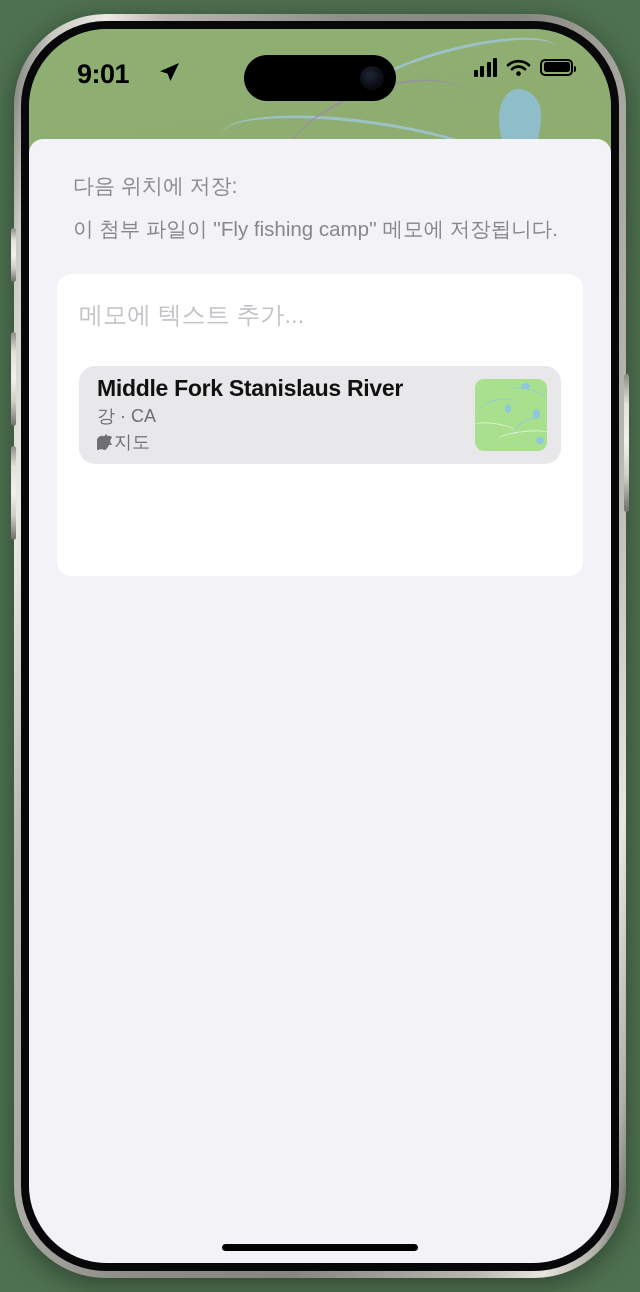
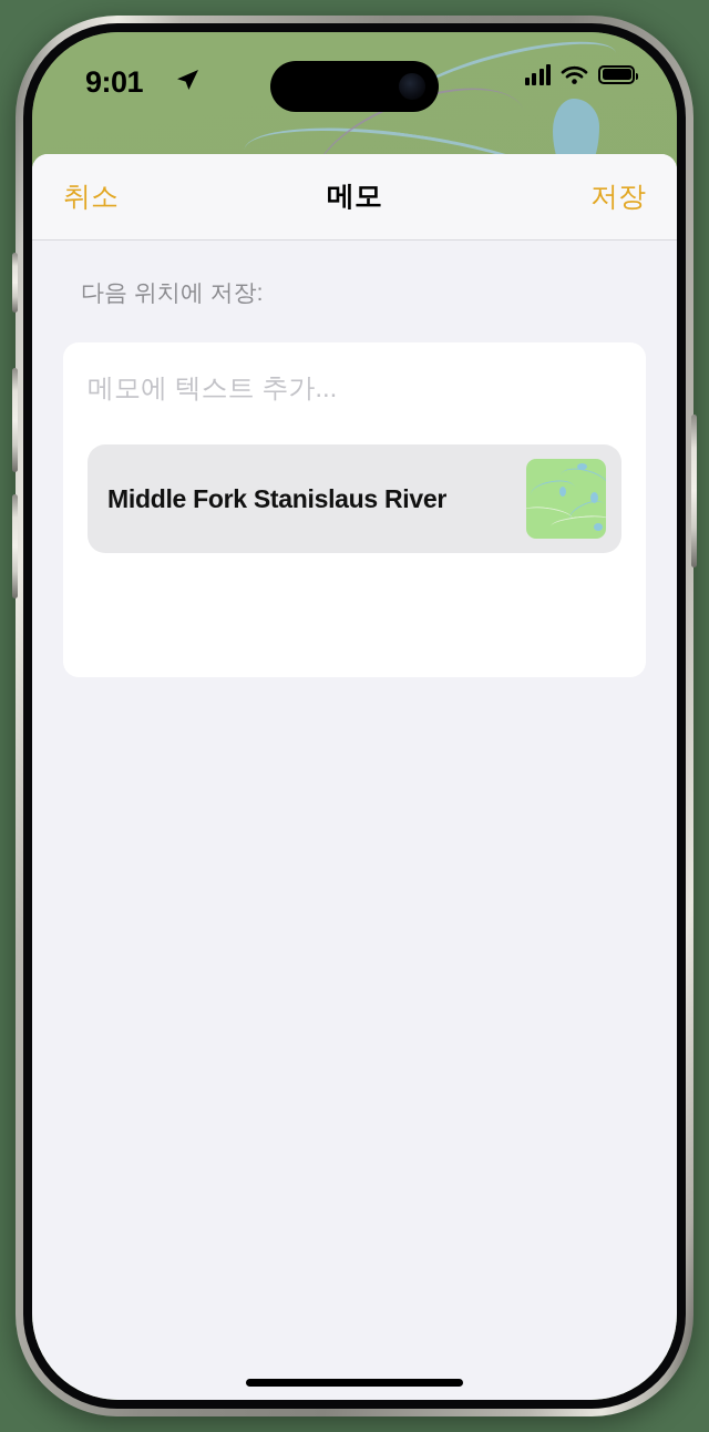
  9:01
+ 취소
+ 메모
+ 저장
  다음 위치에 저장:
- 이 첨부 파일이 ''Fly fishing camp'' 메모에 저장됩니다.
  메모에 텍스트 추가...
  Middle Fork Stanislaus River
- 강 · CA
- 지도
